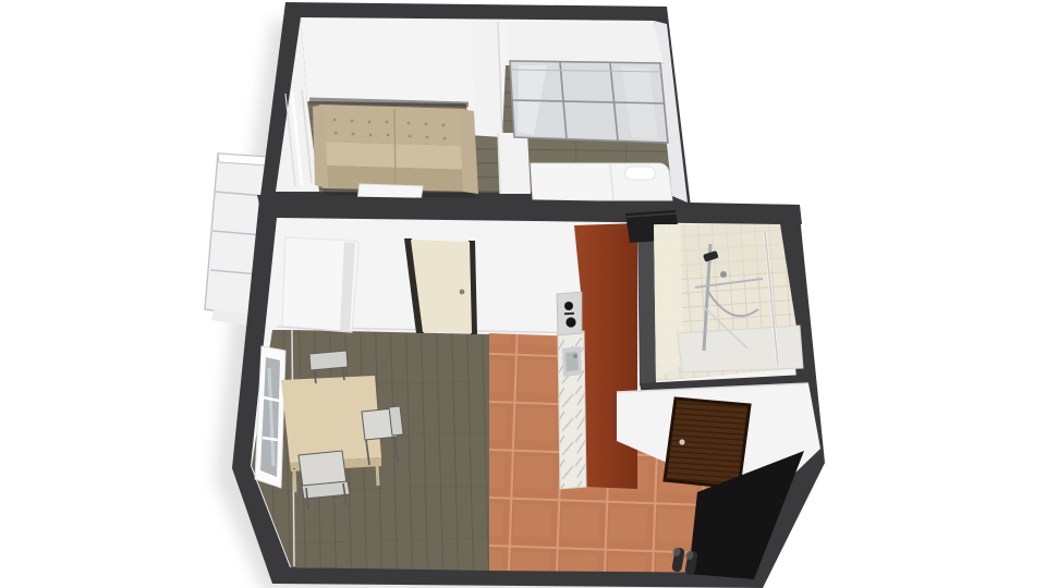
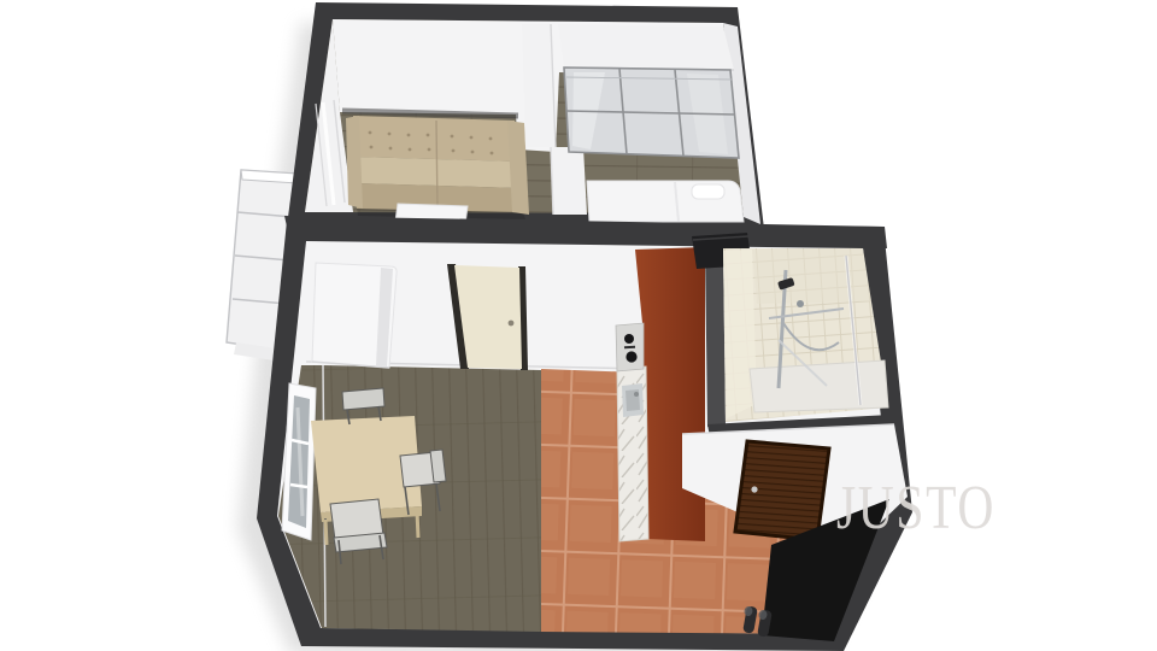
+ JUSTO
